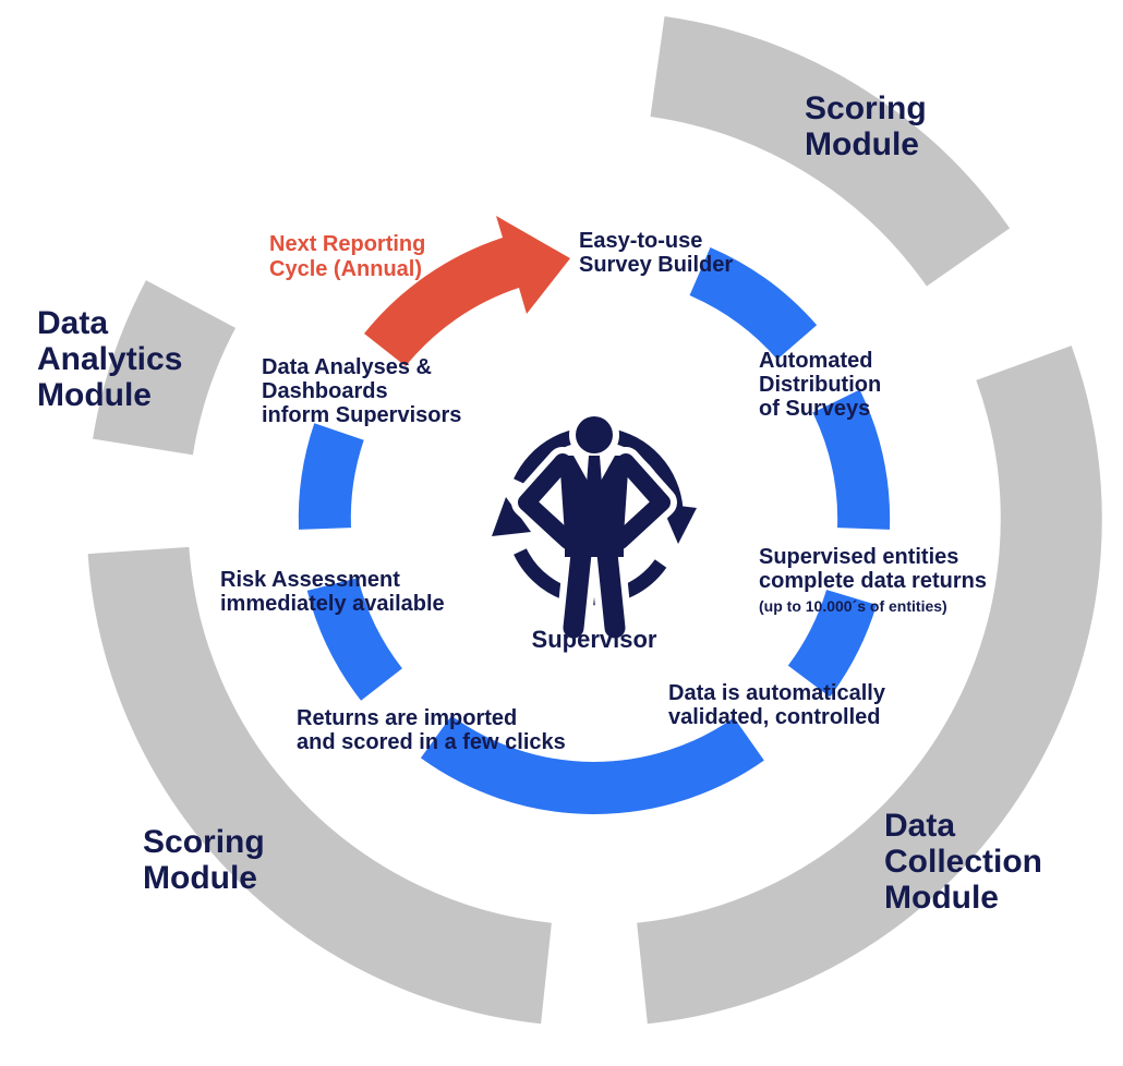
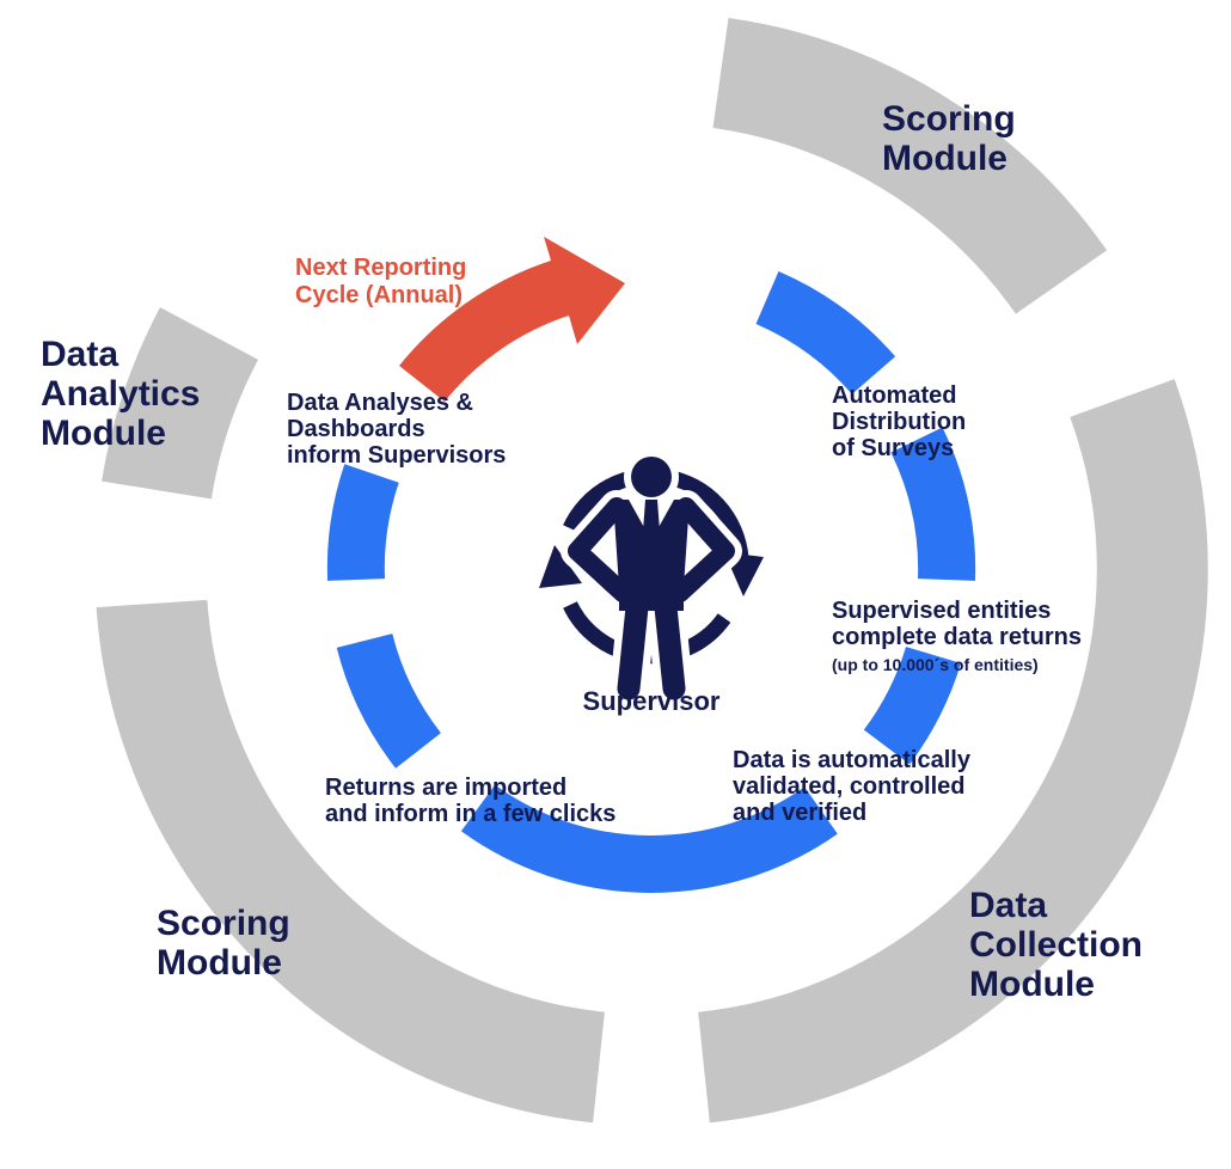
  Scoring
  Module
  Data
  Analytics
  Module
  Scoring
  Module
  Data
  Collection
  Module
  Next Reporting
  Cycle (Annual)
- Easy-to-use
- Survey Builder
  Automated
  Distribution
  of Surveys
  Supervised entities
  complete data returns
  (up to 10.000´s of entities)
  Data is automatically
  validated, controlled
+ and verified
  Returns are imported
- and scored in a few clicks
+ and inform in a few clicks
- Risk Assessment
- immediately available
  Data Analyses &
  Dashboards
  inform Supervisors
  Supervisor
